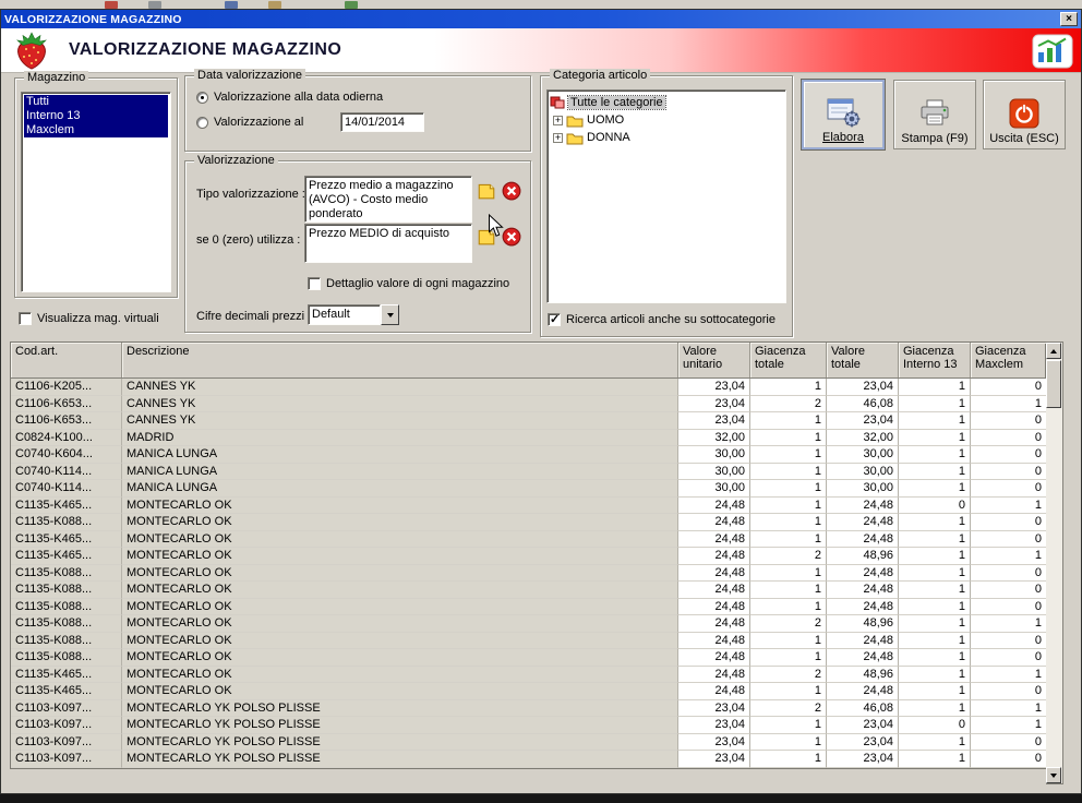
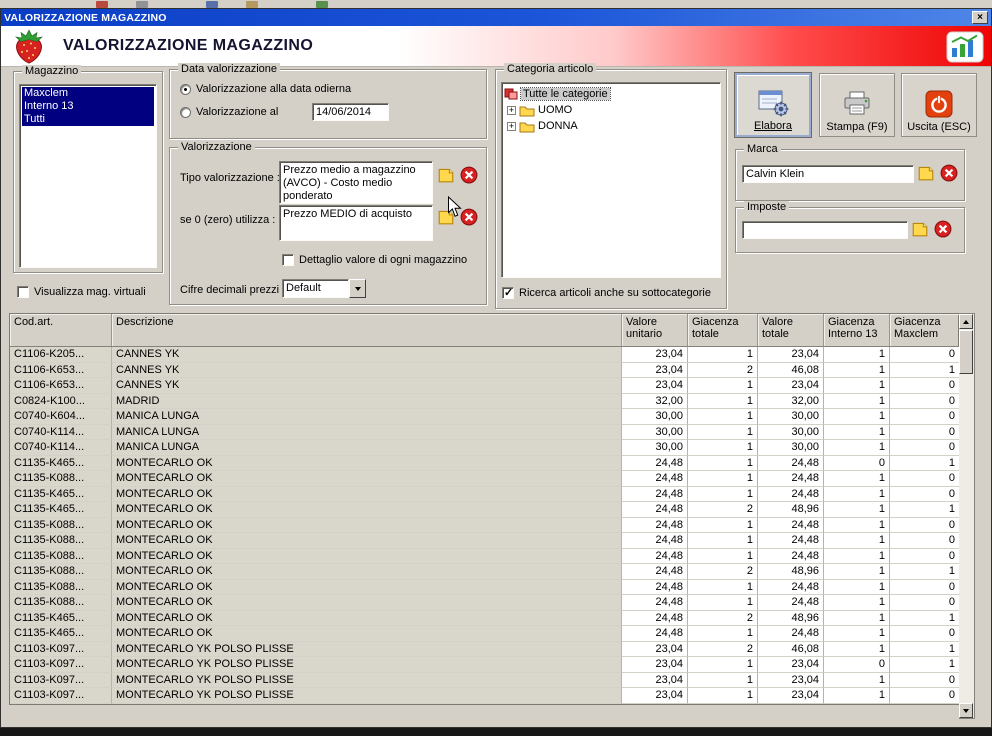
  VALORIZZAZIONE MAGAZZINO
  ×
  VALORIZZAZIONE MAGAZZINO
  Magazzino
- Tutti
+ Maxclem
  Interno 13
- Maxclem
+ Tutti
  Visualizza mag. virtuali
  Data valorizzazione
  Valorizzazione alla data odierna
  Valorizzazione al
- 14/01/2014
+ 14/06/2014
  Valorizzazione
  Tipo valorizzazione
  Prezzo medio a magazzino (AVCO) - Costo medio ponderato
  se 0 (zero) utilizza :
  Prezzo MEDIO di acquisto
  Dettaglio valore di ogni magazzino
  Cifre decimali prezzi
  Default
  Categoria articolo
  Tutte le categorie
  +
  UOMO
  +
  DONNA
  Ricerca articoli anche su sottocategorie
  Elabora
  Stampa (F9)
  Uscita (ESC)
+ Marca
+ Calvin Klein
+ Imposte
  Cod.art.
  Descrizione
  Valore unitario
  Giacenza totale
  Valore totale
  Giacenza Interno 13
  Giacenza Maxclem
  C1106-K205...
  CANNES YK
  23,04
  1
  23,04
  1
  0
  C1106-K653...
  CANNES YK
  23,04
  2
  46,08
  1
  1
  C1106-K653...
  CANNES YK
  23,04
  1
  23,04
  1
  0
  C0824-K100...
  MADRID
  32,00
  1
  32,00
  1
  0
  C0740-K604...
  MANICA LUNGA
  30,00
  1
  30,00
  1
  0
  C0740-K114...
  MANICA LUNGA
  30,00
  1
  30,00
  1
  0
  C0740-K114...
  MANICA LUNGA
  30,00
  1
  30,00
  1
  0
  C1135-K465...
  MONTECARLO OK
  24,48
  1
  24,48
  0
  1
  C1135-K088...
  MONTECARLO OK
  24,48
  1
  24,48
  1
  0
  C1135-K465...
  MONTECARLO OK
  24,48
  1
  24,48
  1
  0
  C1135-K465...
  MONTECARLO OK
  24,48
  2
  48,96
  1
  1
  C1135-K088...
  MONTECARLO OK
  24,48
  1
  24,48
  1
  0
  C1135-K088...
  MONTECARLO OK
  24,48
  1
  24,48
  1
  0
  C1135-K088...
  MONTECARLO OK
  24,48
  1
  24,48
  1
  0
  C1135-K088...
  MONTECARLO OK
  24,48
  2
  48,96
  1
  1
  C1135-K088...
  MONTECARLO OK
  24,48
  1
  24,48
  1
  0
  C1135-K088...
  MONTECARLO OK
  24,48
  1
  24,48
  1
  0
  C1135-K465...
  MONTECARLO OK
  24,48
  2
  48,96
  1
  1
  C1135-K465...
  MONTECARLO OK
  24,48
  1
  24,48
  1
  0
  C1103-K097...
  MONTECARLO YK POLSO PLISSE
  23,04
  2
  46,08
  1
  1
  C1103-K097...
  MONTECARLO YK POLSO PLISSE
  23,04
  1
  23,04
  0
  1
  C1103-K097...
  MONTECARLO YK POLSO PLISSE
  23,04
  1
  23,04
  1
  0
  C1103-K097...
  MONTECARLO YK POLSO PLISSE
  23,04
  1
  23,04
  1
  0
